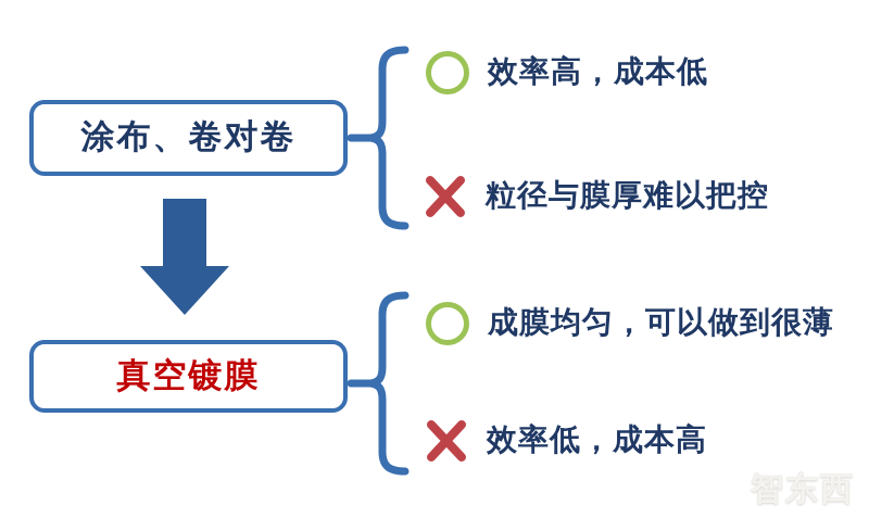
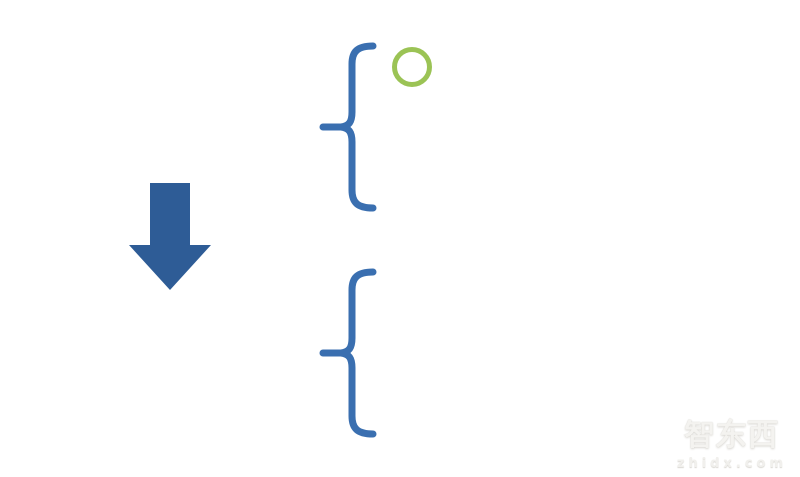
- 涂布、卷对卷
- 真空镀膜
- 效率高，成本低
- 粒径与膜厚难以把控
- 成膜均匀，可以做到很薄
- 效率低，成本高
  智东西
+ zhidx.com
